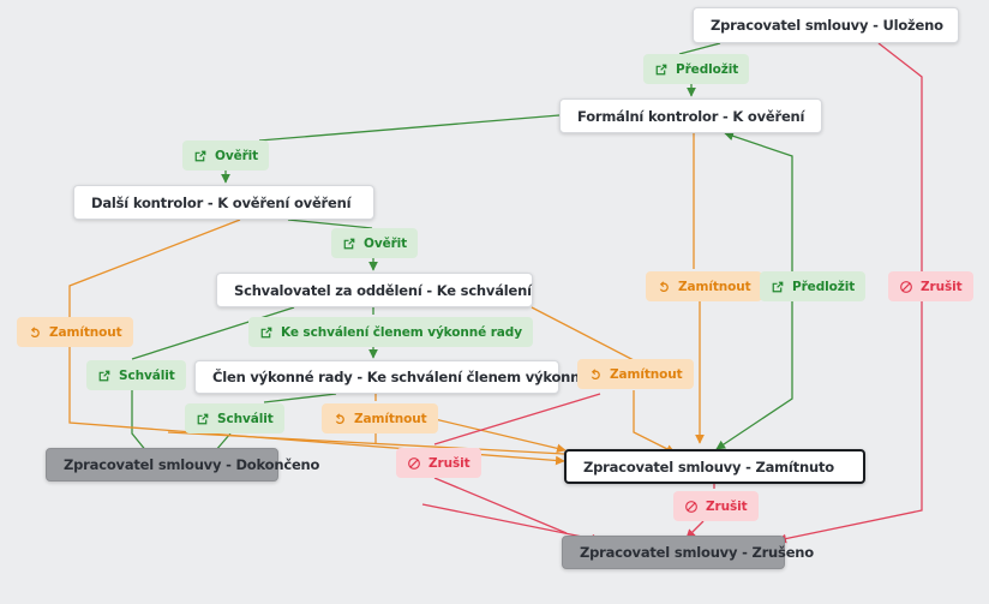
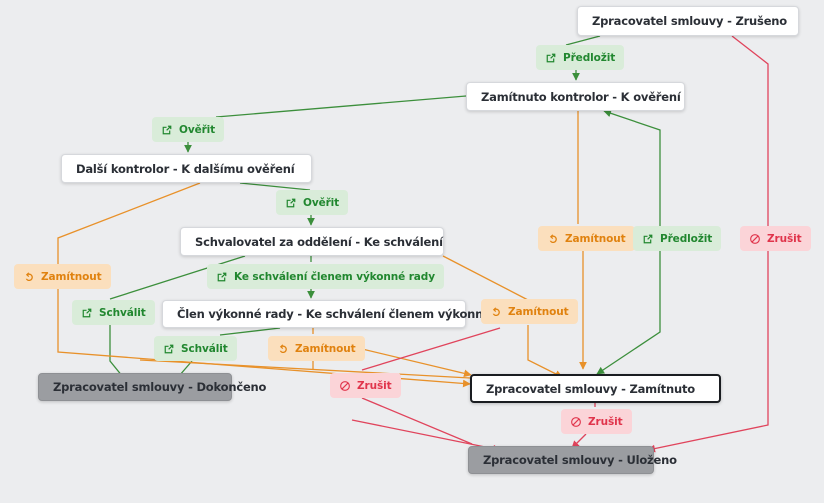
- Zpracovatel smlouvy - Uloženo
+ Zpracovatel smlouvy - Zrušeno
- Formální kontrolor - K ověření
+ Zamítnuto kontrolor - K ověření
- Další kontrolor - K ověření ověření
+ Další kontrolor - K dalšímu ověření
  Schvalovatel za oddělení - Ke schválení
  Člen výkonné rady - Ke schválení členem výkonn
  Zpracovatel smlouvy - Dokončeno
  Zpracovatel smlouvy - Zamítnuto
- Zpracovatel smlouvy - Zrušeno
+ Zpracovatel smlouvy - Uloženo
  Předložit
  Ověřit
  Ověřit
  Zamítnout
  Předložit
  Zrušit
  Zamítnout
  Ke schválení členem výkonné rady
  Schválit
  Zamítnout
  Schválit
  Zamítnout
  Zrušit
  Zrušit
